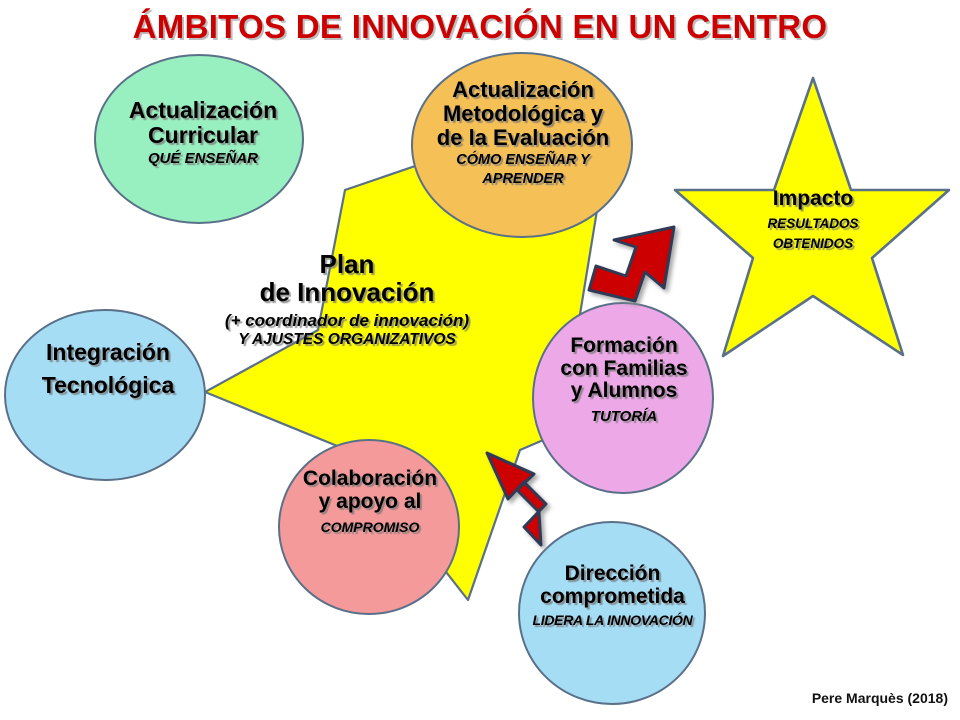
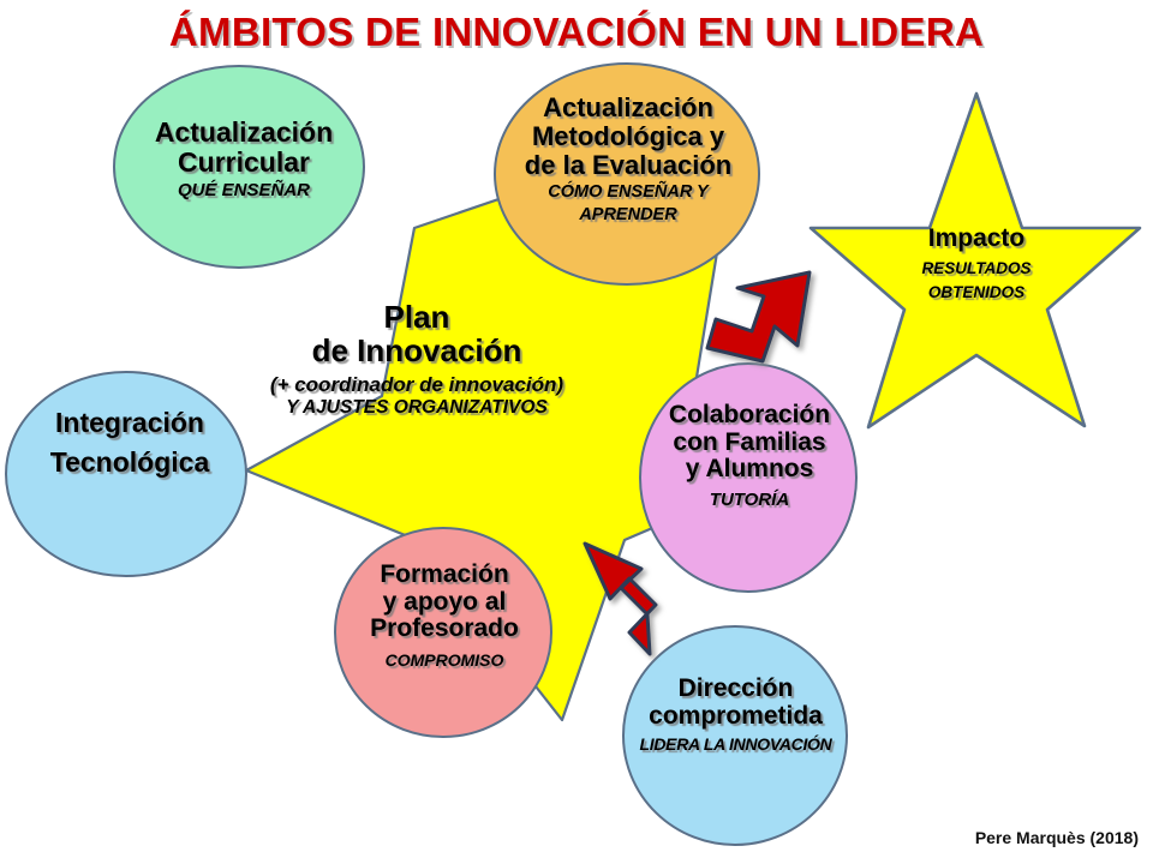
- ÁMBITOS DE INNOVACIÓN EN UN CENTRO
+ ÁMBITOS DE INNOVACIÓN EN UN LIDERA
  Actualización
  Curricular
  QUÉ ENSEÑAR
  Actualización
  Metodológica y
  de la Evaluación
  CÓMO ENSEÑAR Y
  APRENDER
  Plan
  de Innovación
  (+ coordinador de innovación)
  Y AJUSTES ORGANIZATIVOS
  Integración
  Tecnológica
- Formación
+ Colaboración
  con Familias
  y Alumnos
  TUTORÍA
- Colaboración
+ Formación
  y apoyo al
+ Profesorado
  COMPROMISO
  Dirección
  comprometida
  LIDERA LA INNOVACIÓN
  Impacto
  RESULTADOS
  OBTENIDOS
  Pere Marquès (2018)
